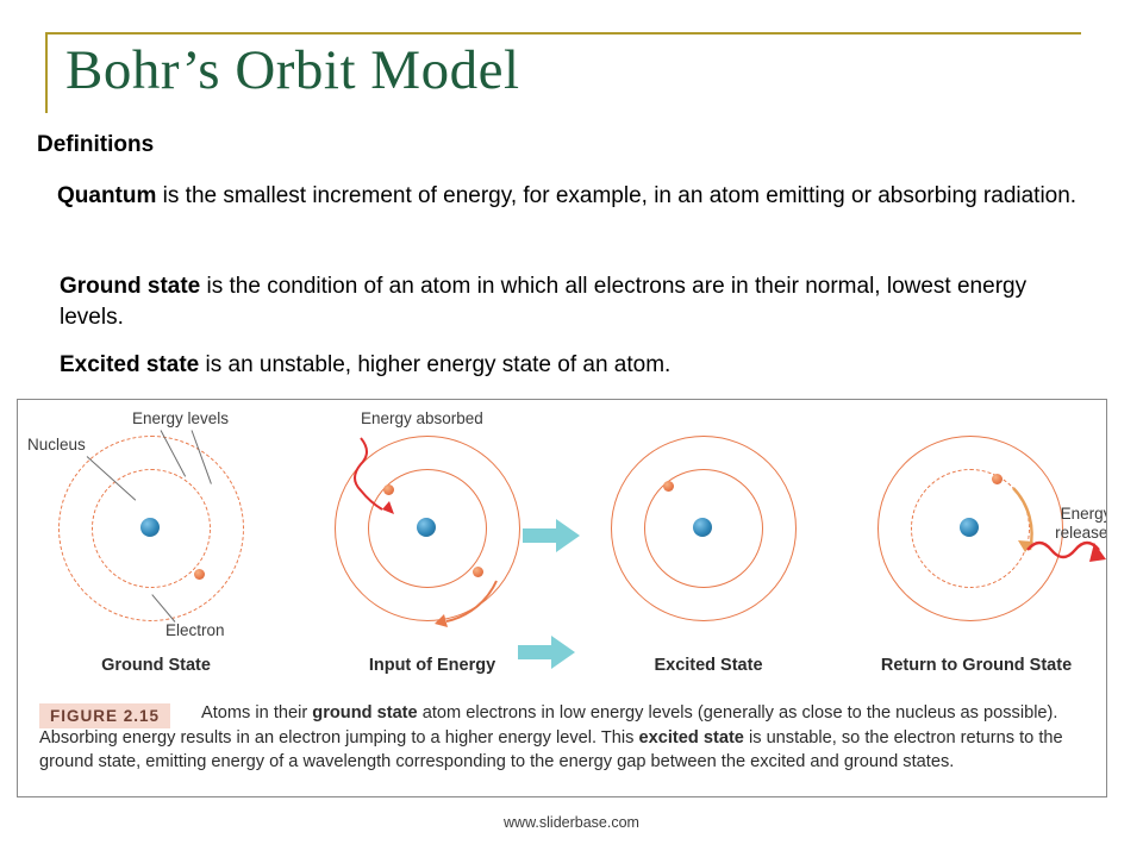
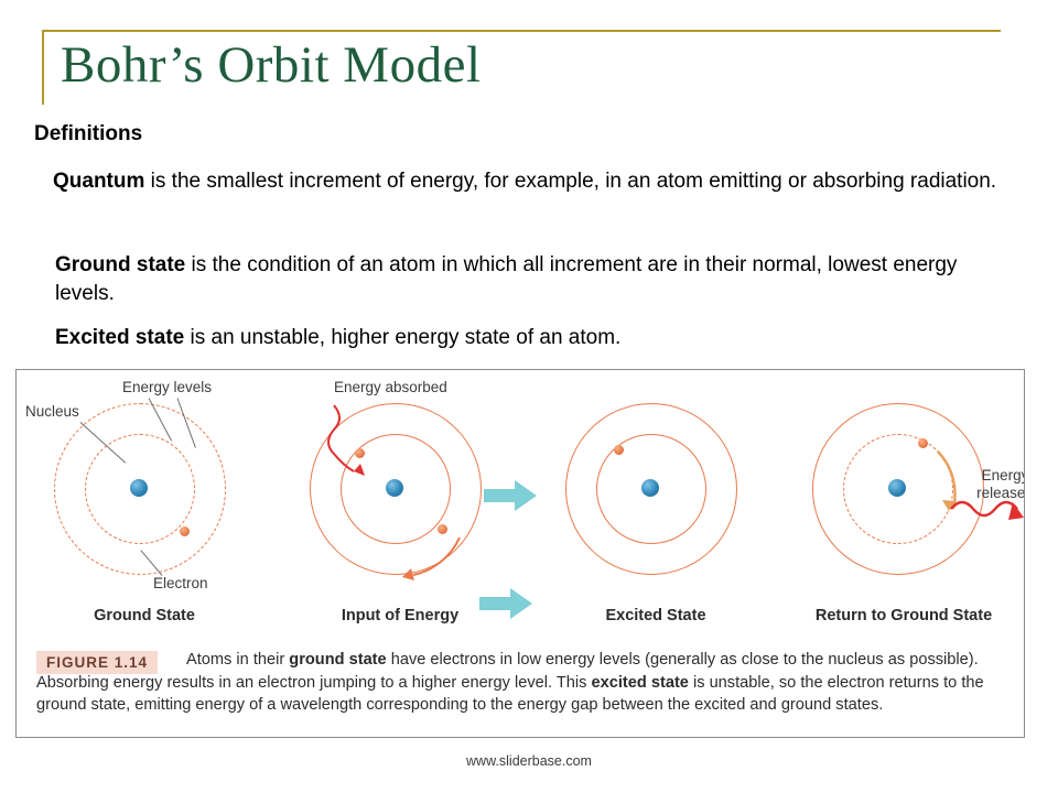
  Bohr’s Orbit Model
  Definitions
  Quantum is the smallest increment of energy, for example, in an atom emitting or absorbing radiation.
- Ground state is the condition of an atom in which all electrons are in their normal, lowest energy levels.
+ Ground state is the condition of an atom in which all increment are in their normal, lowest energy levels.
  Excited state is an unstable, higher energy state of an atom.
  Nucleus
  Energy levels
  Electron
  Ground State
  Energy absorbed
  Input of Energy
  Excited State
  Energ
  release
  Return to Ground State
- FIGURE 2.15
+ FIGURE 1.14
- Atoms in their ground state atom electrons in low energy levels (generally as close to the nucleus as possible). Absorbing energy results in an electron jumping to a higher energy level. This excited state is unstable, so the electron returns to the ground state, emitting energy of a wavelength corresponding to the energy gap between the excited and ground states.
+ Atoms in their ground state have electrons in low energy levels (generally as close to the nucleus as possible). Absorbing energy results in an electron jumping to a higher energy level. This excited state is unstable, so the electron returns to the ground state, emitting energy of a wavelength corresponding to the energy gap between the excited and ground states.
  www.sliderbase.com
